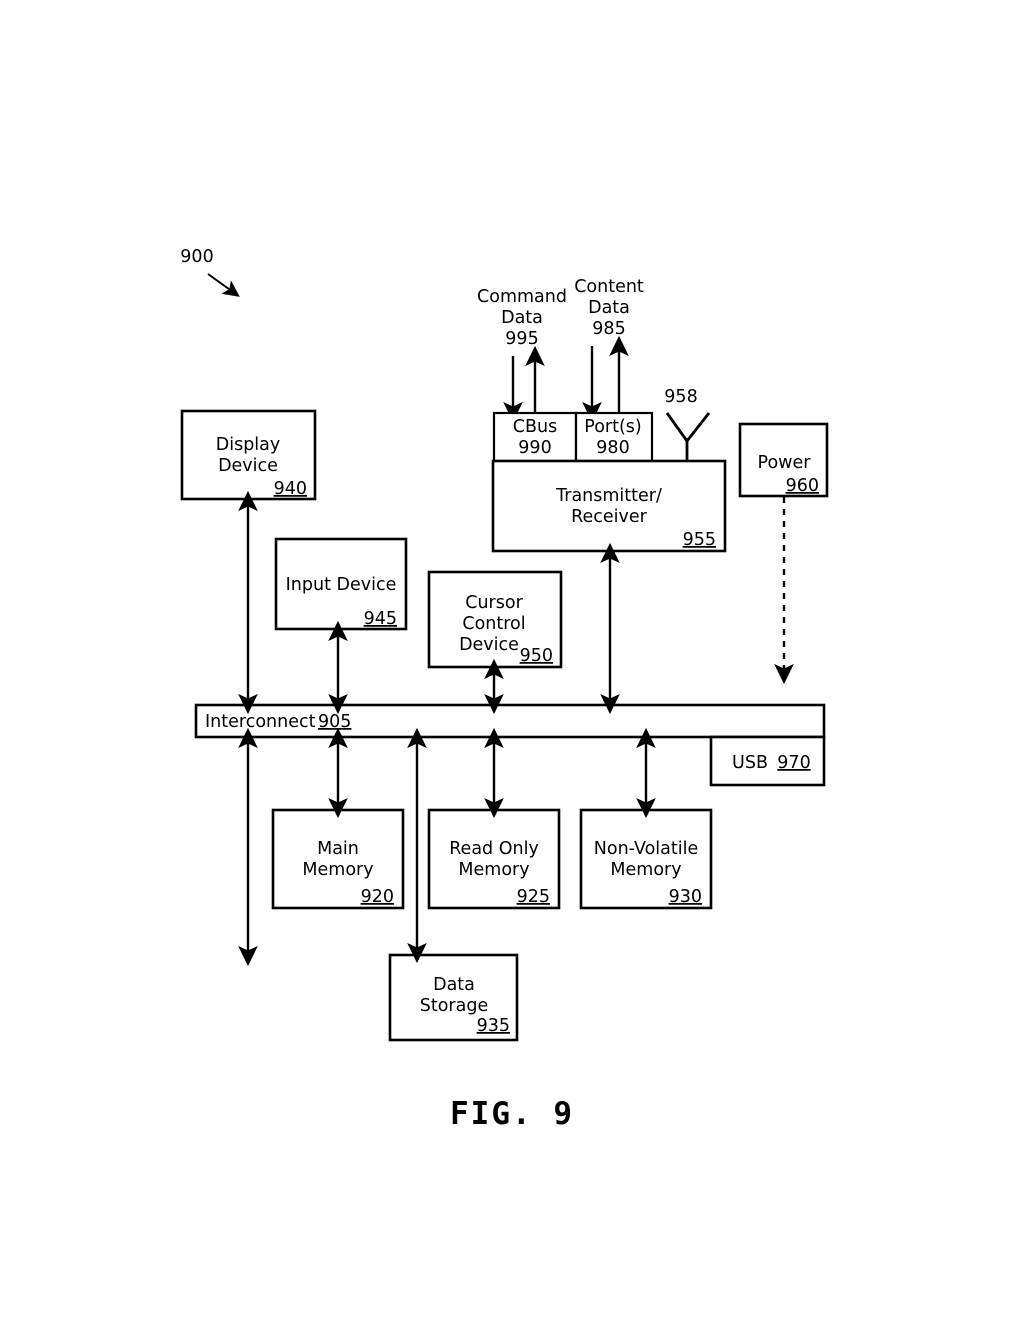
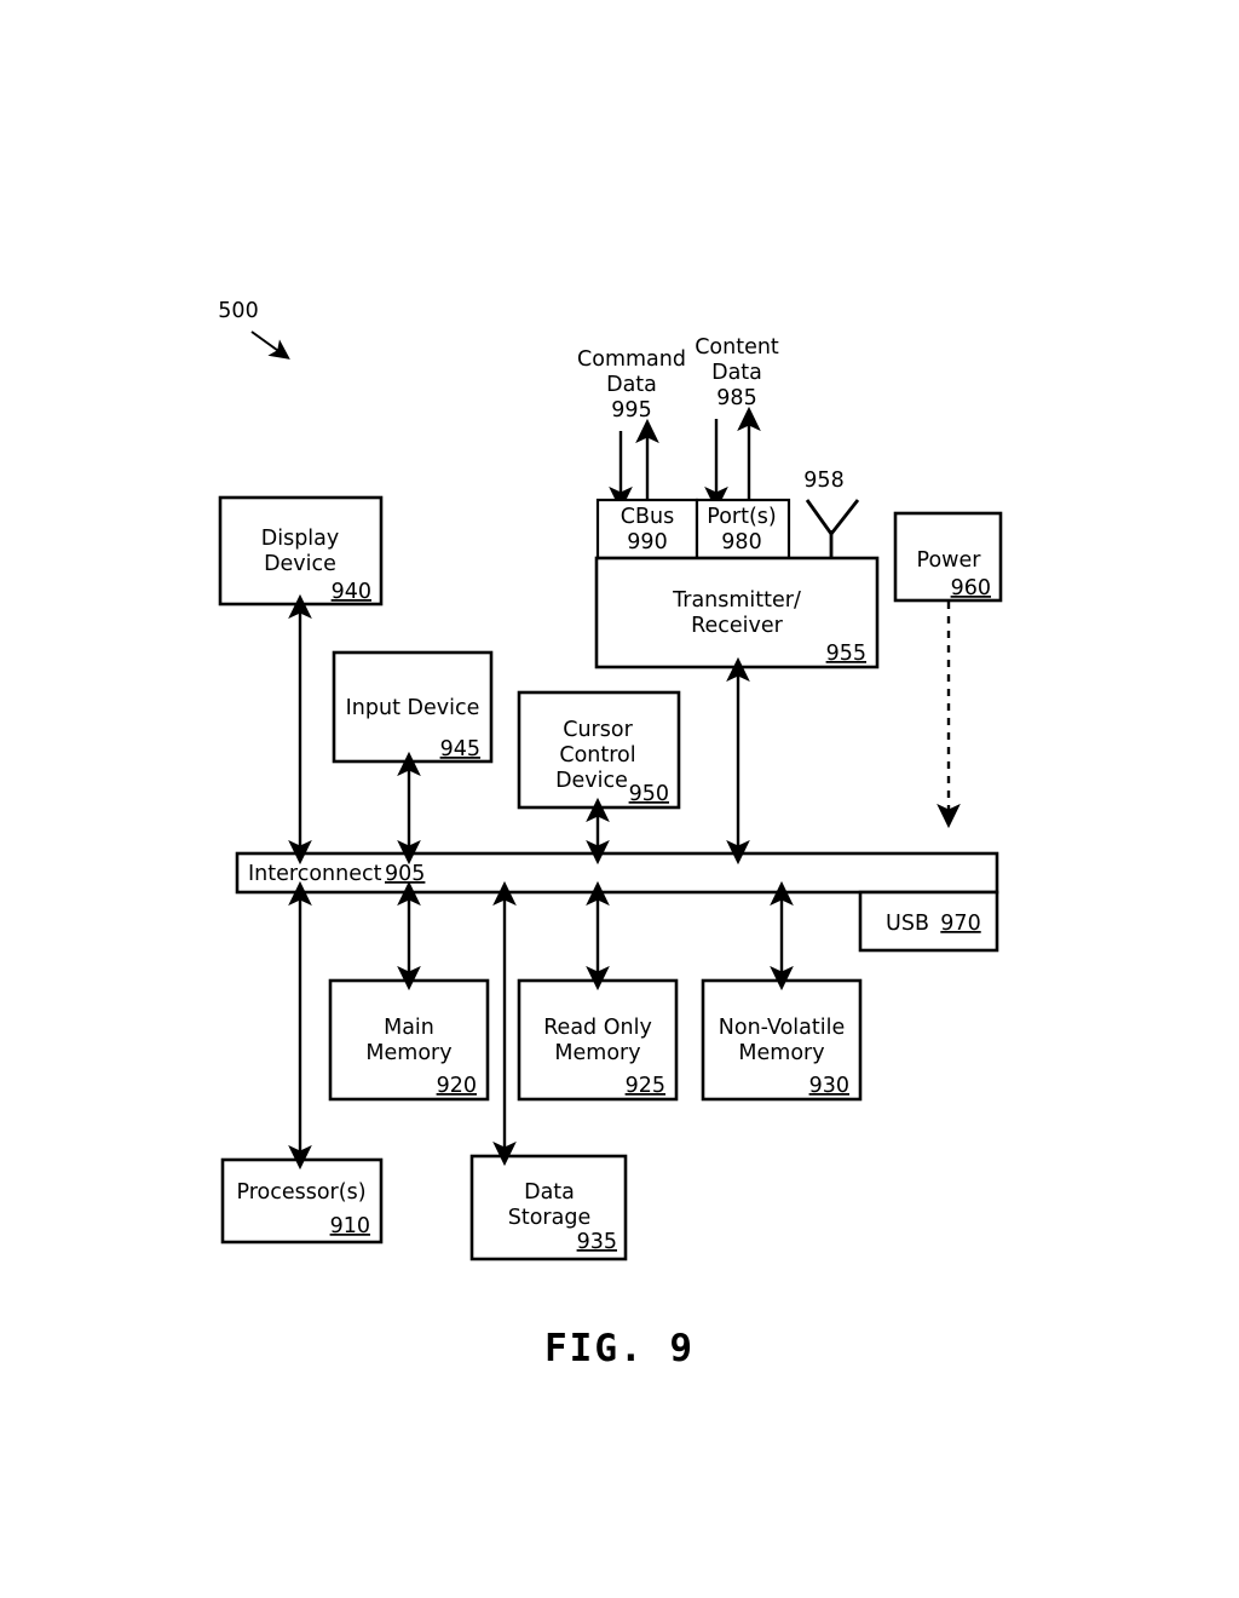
- 900
+ 500
  Command
  Data
  995
  Content
  Data
  985
  958
  Display
  Device
  940
  Input Device
  945
  Cursor
  Control
  Device
  950
  CBus
  990
  Port(s)
  980
  Transmitter/
  Receiver
  955
  Power
  960
  Interconnect
  905
  USB
  970
  Main
  Memory
  920
  Read Only
  Memory
  925
  Non-Volatile
  Memory
  930
+ Processor(s)
+ 910
  Data
  Storage
  935
  FIG. 9
